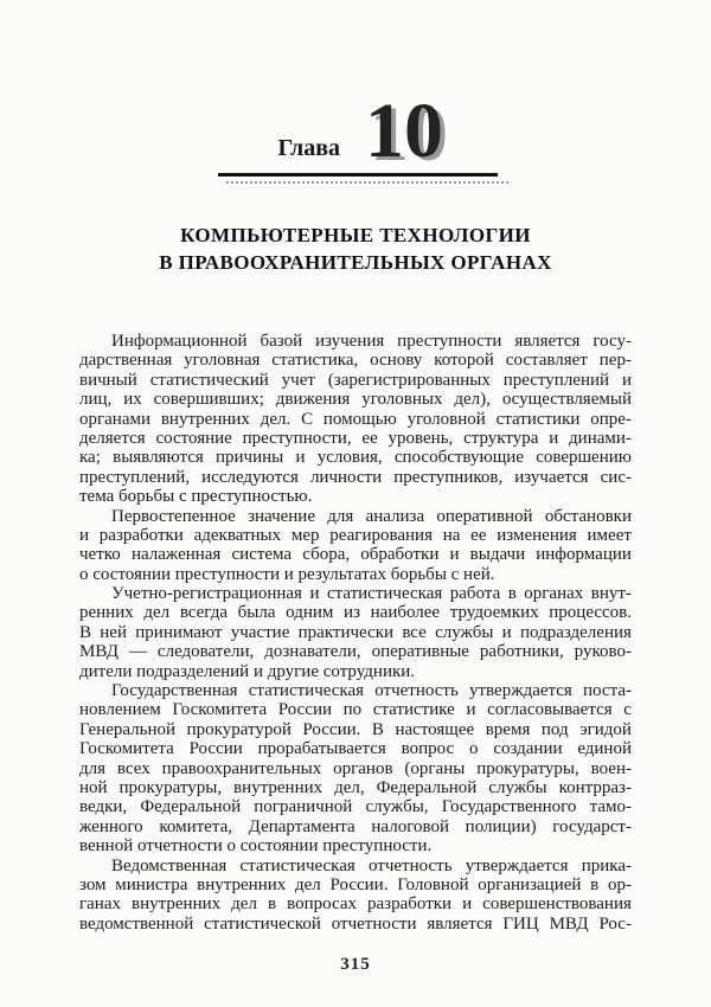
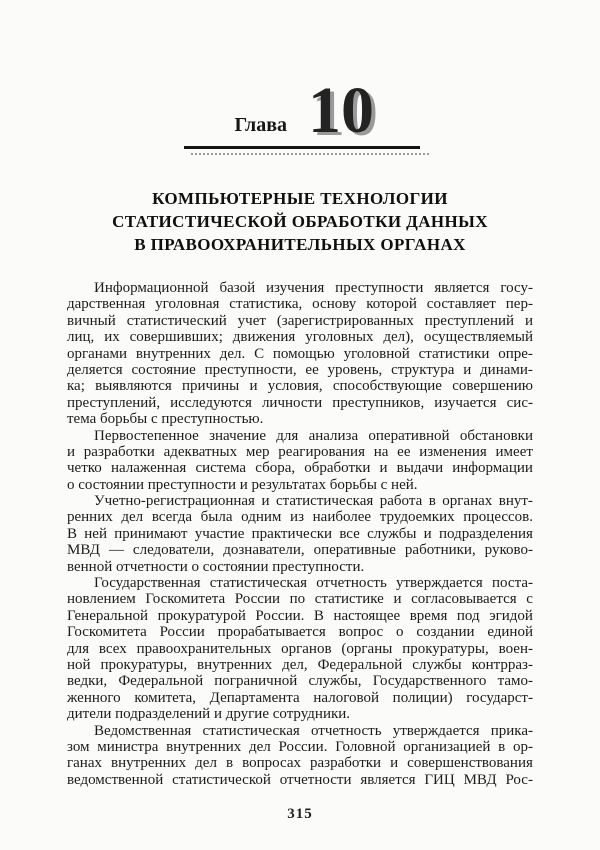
  Глава
  10
  КОМПЬЮТЕРНЫЕ ТЕХНОЛОГИИ
+ СТАТИСТИЧЕСКОЙ ОБРАБОТКИ ДАННЫХ
  В ПРАВООХРАНИТЕЛЬНЫХ ОРГАНАХ
  Информационной
  базой
  изучения
  преступности
  является
  госу-
  дарственная
  уголовная
  статистика,
  основу
  которой
  составляет
  пер-
  вичный
  статистический
  учет
  (зарегистрированных
  преступлений
  и
  лиц,
  их
  совершивших;
  движения
  уголовных
  дел),
  осуществляемый
  органами
  внутренних
  дел.
  С
  помощью
  уголовной
  статистики
  опре-
  деляется
  состояние
  преступности,
  ее
  уровень,
  структура
  и
  динами-
  ка;
  выявляются
  причины
  и
  условия,
  способствующие
  совершению
  преступлений,
  исследуются
  личности
  преступников,
  изучается
  сис-
  тема борьбы с преступностью.
  Первостепенное
  значение
  для
  анализа
  оперативной
  обстановки
  и
  разработки
  адекватных
  мер
  реагирования
  на
  ее
  изменения
  имеет
  четко
  налаженная
  система
  сбора,
  обработки
  и
  выдачи
  информации
  о состоянии преступности и результатах борьбы с ней.
  Учетно-регистрационная
  и
  статистическая
  работа
  в
  органах
  внут-
  ренних
  дел
  всегда
  была
  одним
  из
  наиболее
  трудоемких
  процессов.
  В
  ней
  принимают
  участие
  практически
  все
  службы
  и
  подразделения
  МВД
  —
  следователи,
  дознаватели,
  оперативные
  работники,
  руково-
- дители подразделений и другие сотрудники.
+ венной отчетности о состоянии преступности.
  Государственная
  статистическая
  отчетность
  утверждается
  поста-
  новлением
  Госкомитета
  России
  по
  статистике
  и
  согласовывается
  с
  Генеральной
  прокуратурой
  России.
  В
  настоящее
  время
  под
  эгидой
  Госкомитета
  России
  прорабатывается
  вопрос
  о
  создании
  единой
  для
  всех
  правоохранительных
  органов
  (органы
  прокуратуры,
  воен-
  ной
  прокуратуры,
  внутренних
  дел,
  Федеральной
  службы
  контрраз-
  ведки,
  Федеральной
  пограничной
  службы,
  Государственного
  тамо-
  женного
  комитета,
  Департамента
  налоговой
  полиции)
  государст-
- венной отчетности о состоянии преступности.
+ дители подразделений и другие сотрудники.
  Ведомственная
  статистическая
  отчетность
  утверждается
  прика-
  зом
  министра
  внутренних
  дел
  России.
  Головной
  организацией
  в
  ор-
  ганах
  внутренних
  дел
  в
  вопросах
  разработки
  и
  совершенствования
  ведомственной
  статистической
  отчетности
  является
  ГИЦ
  МВД
  Рос-
  315
